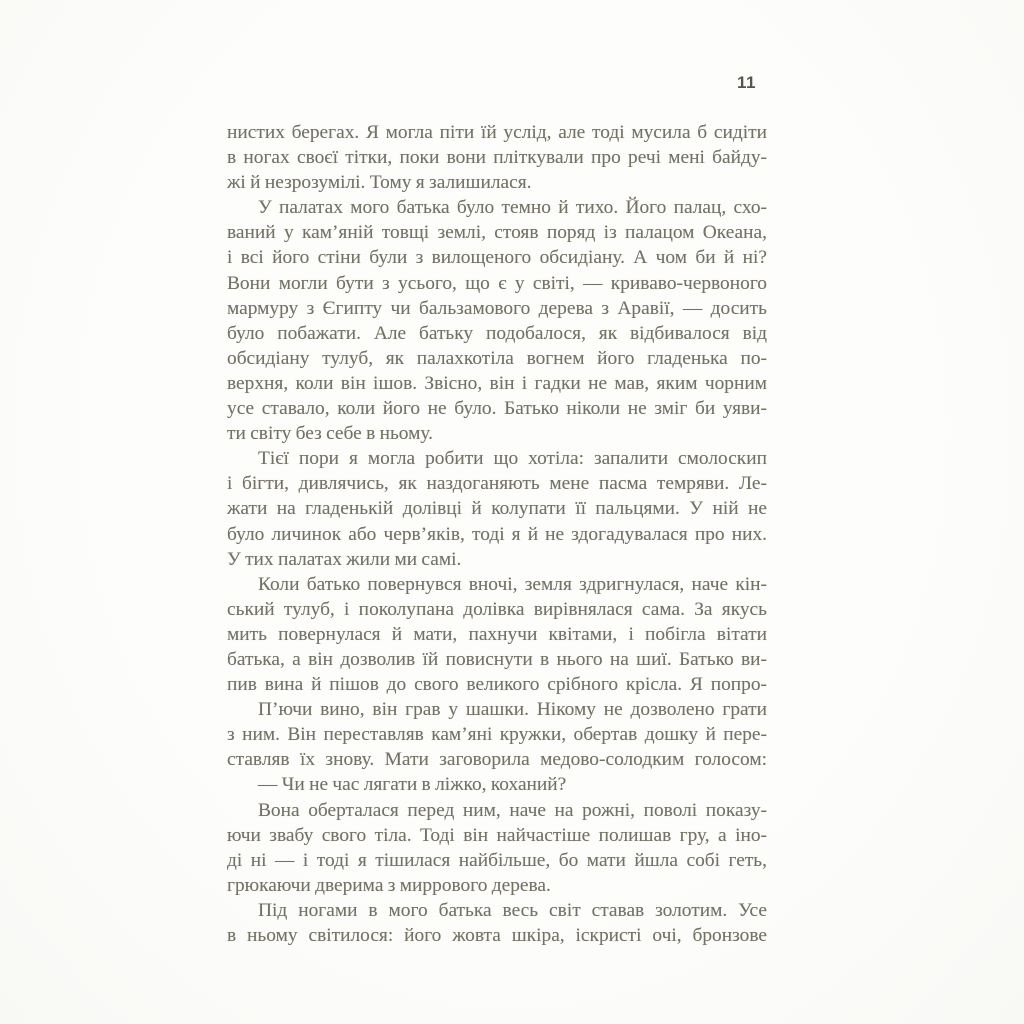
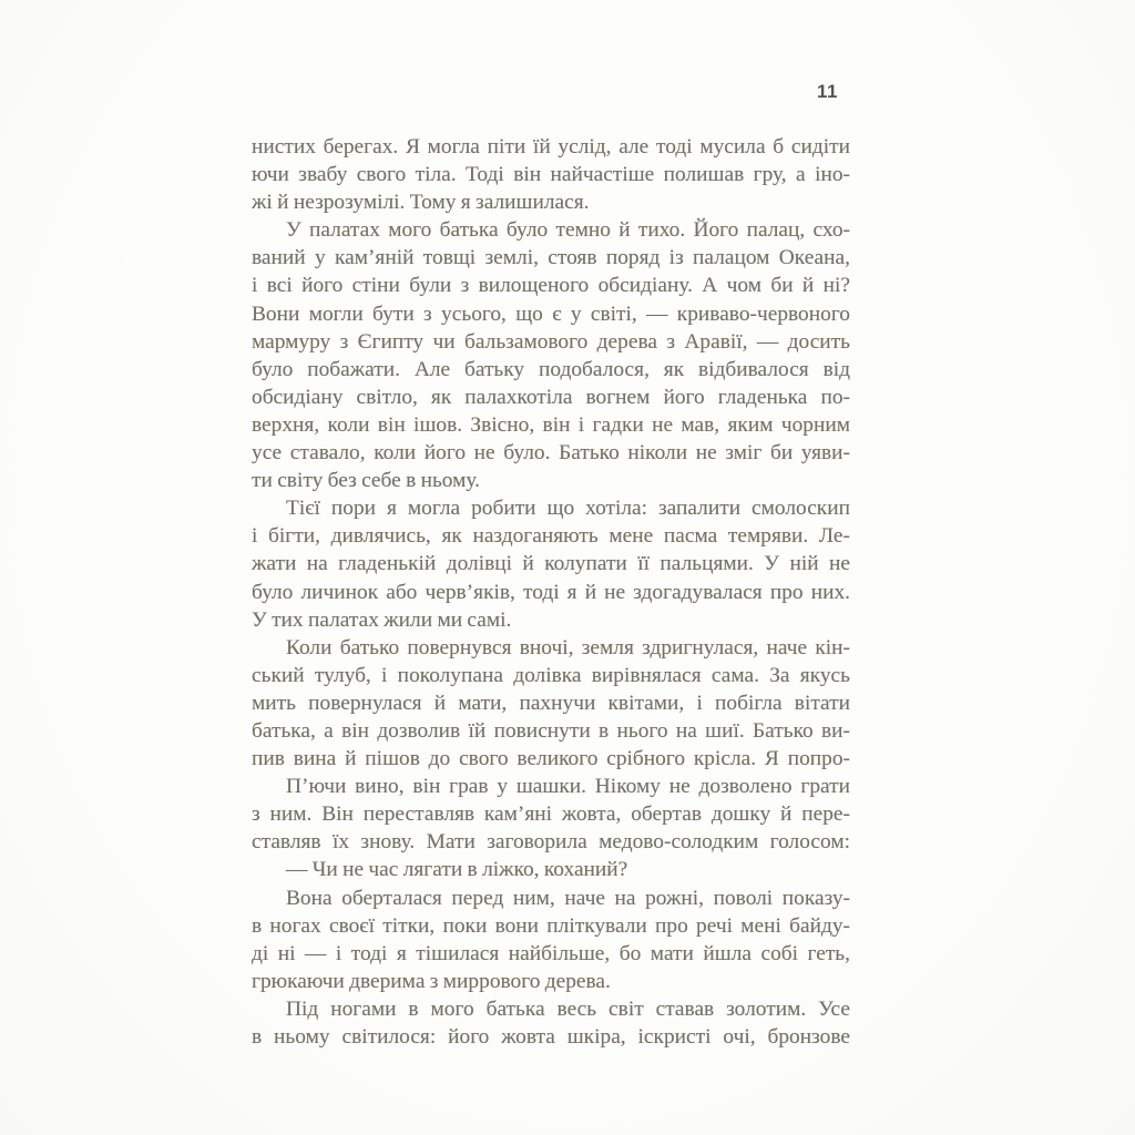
  11
  нистих берегах. Я могла піти їй услід, але тоді мусила б сидіти
- в ногах своєї тітки, поки вони пліткували про речі мені байду-
+ ючи звабу свого тіла. Тоді він найчастіше полишав гру, а іно-
  жі й незрозумілі. Тому я залишилася.
  У палатах мого батька було темно й тихо. Його палац, схо-
  ваний у кам’яній товщі землі, стояв поряд із палацом Океана,
  і всі його стіни були з вилощеного обсидіану. А чом би й ні?
  Вони могли бути з усього, що є у світі, — криваво-червоного
  мармуру з Єгипту чи бальзамового дерева з Аравії, — досить
  було побажати. Але батьку подобалося, як відбивалося від
- обсидіану тулуб, як палахкотіла вогнем його гладенька по-
+ обсидіану світло, як палахкотіла вогнем його гладенька по-
  верхня, коли він ішов. Звісно, він і гадки не мав, яким чорним
  усе ставало, коли його не було. Батько ніколи не зміг би уяви-
  ти світу без себе в ньому.
  Тієї пори я могла робити що хотіла: запалити смолоскип
  і бігти, дивлячись, як наздоганяють мене пасма темряви. Ле-
  жати на гладенькій долівці й колупати її пальцями. У ній не
  було личинок або черв’яків, тоді я й не здогадувалася про них.
  У тих палатах жили ми самі.
  Коли батько повернувся вночі, земля здригнулася, наче кін-
  ський тулуб, і поколупана долівка вирівнялася сама. За якусь
  мить повернулася й мати, пахнучи квітами, і побігла вітати
  батька, а він дозволив їй повиснути в нього на шиї. Батько ви-
  пив вина й пішов до свого великого срібного крісла. Я попро-
  П’ючи вино, він грав у шашки. Нікому не дозволено грати
- з ним. Він переставляв кам’яні кружки, обертав дошку й пере-
+ з ним. Він переставляв кам’яні жовта, обертав дошку й пере-
  ставляв їх знову. Мати заговорила медово-солодким голосом:
  — Чи не час лягати в ліжко, коханий?
  Вона оберталася перед ним, наче на рожні, поволі показу-
- ючи звабу свого тіла. Тоді він найчастіше полишав гру, а іно-
+ в ногах своєї тітки, поки вони пліткували про речі мені байду-
  ді ні — і тоді я тішилася найбільше, бо мати йшла собі геть,
  грюкаючи дверима з миррового дерева.
  Під ногами в мого батька весь світ ставав золотим. Усе
  в ньому світилося: його жовта шкіра, іскристі очі, бронзове
